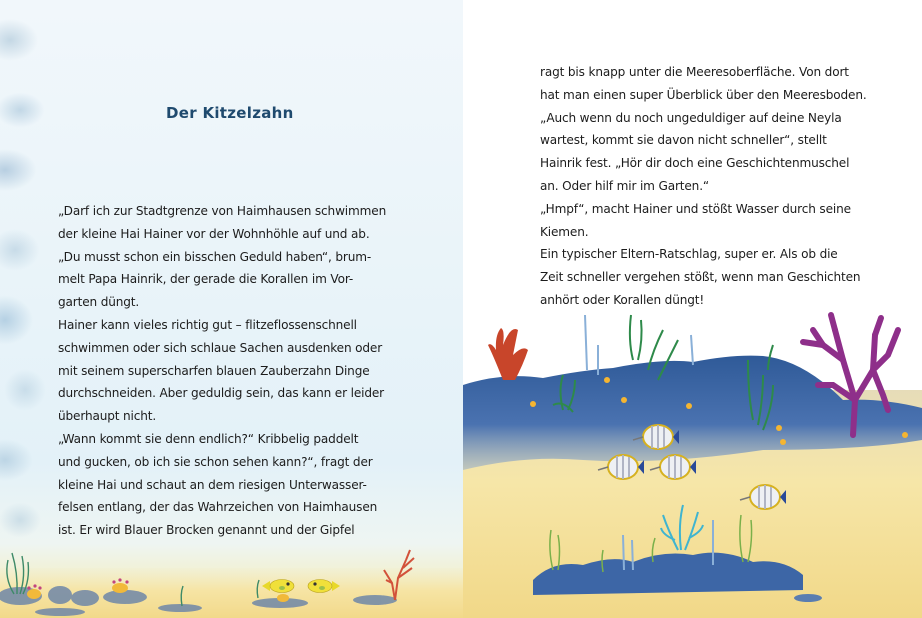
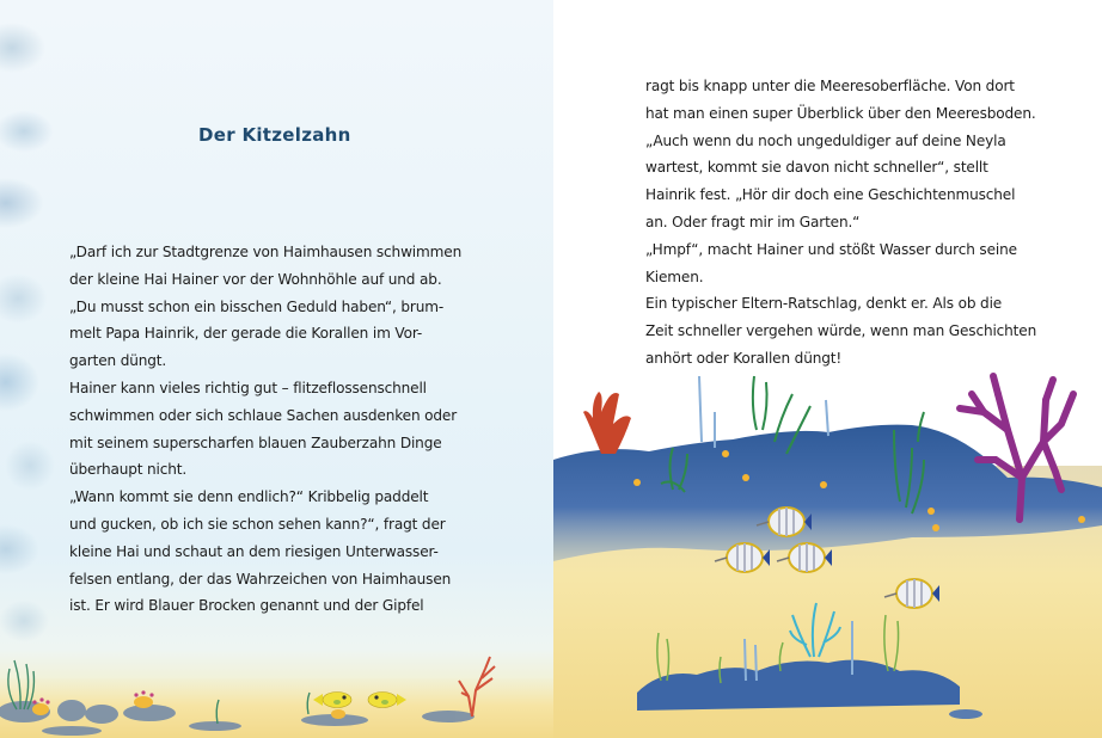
  Der Kitzelzahn
  „Darf ich zur Stadtgrenze von Haimhausen schwimmen
  der kleine Hai Hainer vor der Wohnhöhle auf und ab.
  „Du musst schon ein bisschen Geduld haben“, brum-
  melt Papa Hainrik, der gerade die Korallen im Vor-
  garten düngt.
  Hainer kann vieles richtig gut – flitzeflossenschnell
  schwimmen oder sich schlaue Sachen ausdenken oder
  mit seinem superscharfen blauen Zauberzahn Dinge
- durchschneiden. Aber geduldig sein, das kann er leider
  überhaupt nicht.
  „Wann kommt sie denn endlich?“ Kribbelig paddelt
  und gucken, ob ich sie schon sehen kann?“, fragt der
  kleine Hai und schaut an dem riesigen Unterwasser-
  felsen entlang, der das Wahrzeichen von Haimhausen
  ist. Er wird Blauer Brocken genannt und der Gipfel
  ragt bis knapp unter die Meeresoberfläche. Von dort
  hat man einen super Überblick über den Meeresboden.
  „Auch wenn du noch ungeduldiger auf deine Neyla
  wartest, kommt sie davon nicht schneller“, stellt
  Hainrik fest. „Hör dir doch eine Geschichtenmuschel
- an. Oder hilf mir im Garten.“
+ an. Oder fragt mir im Garten.“
  „Hmpf“, macht Hainer und stößt Wasser durch seine
  Kiemen.
- Ein typischer Eltern-Ratschlag, super er. Als ob die
+ Ein typischer Eltern-Ratschlag, denkt er. Als ob die
- Zeit schneller vergehen stößt, wenn man Geschichten
+ Zeit schneller vergehen würde, wenn man Geschichten
  anhört oder Korallen düngt!
